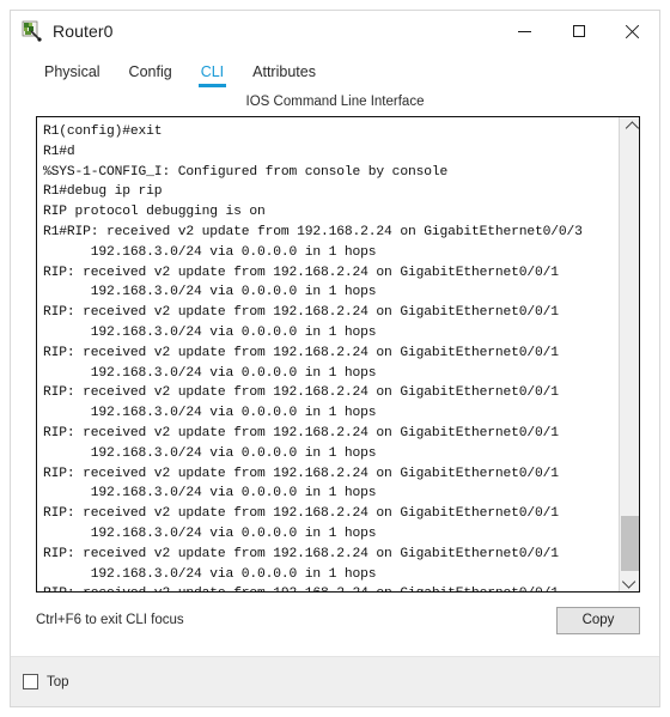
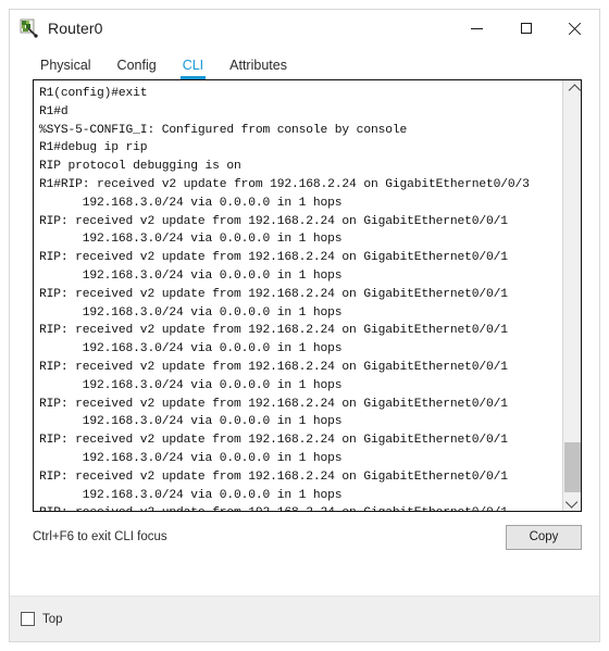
  Router0
  Physical
  Config
  CLI
  Attributes
- IOS Command Line Interface
  R1(config)#exit
  R1#d
- %SYS-1-CONFIG_I: Configured from console by console
+ %SYS-5-CONFIG_I: Configured from console by console
  R1#debug ip rip
  RIP protocol debugging is on
  R1#RIP: received v2 update from 192.168.2.24 on GigabitEthernet0/0/3
  192.168.3.0/24 via 0.0.0.0 in 1 hops
  RIP: received v2 update from 192.168.2.24 on GigabitEthernet0/0/1
  192.168.3.0/24 via 0.0.0.0 in 1 hops
  RIP: received v2 update from 192.168.2.24 on GigabitEthernet0/0/1
  192.168.3.0/24 via 0.0.0.0 in 1 hops
  RIP: received v2 update from 192.168.2.24 on GigabitEthernet0/0/1
  192.168.3.0/24 via 0.0.0.0 in 1 hops
  RIP: received v2 update from 192.168.2.24 on GigabitEthernet0/0/1
  192.168.3.0/24 via 0.0.0.0 in 1 hops
  RIP: received v2 update from 192.168.2.24 on GigabitEthernet0/0/1
  192.168.3.0/24 via 0.0.0.0 in 1 hops
  RIP: received v2 update from 192.168.2.24 on GigabitEthernet0/0/1
  192.168.3.0/24 via 0.0.0.0 in 1 hops
  RIP: received v2 update from 192.168.2.24 on GigabitEthernet0/0/1
  192.168.3.0/24 via 0.0.0.0 in 1 hops
  RIP: received v2 update from 192.168.2.24 on GigabitEthernet0/0/1
  192.168.3.0/24 via 0.0.0.0 in 1 hops
  Ctrl+F6 to exit CLI focus
  Copy
  Top
